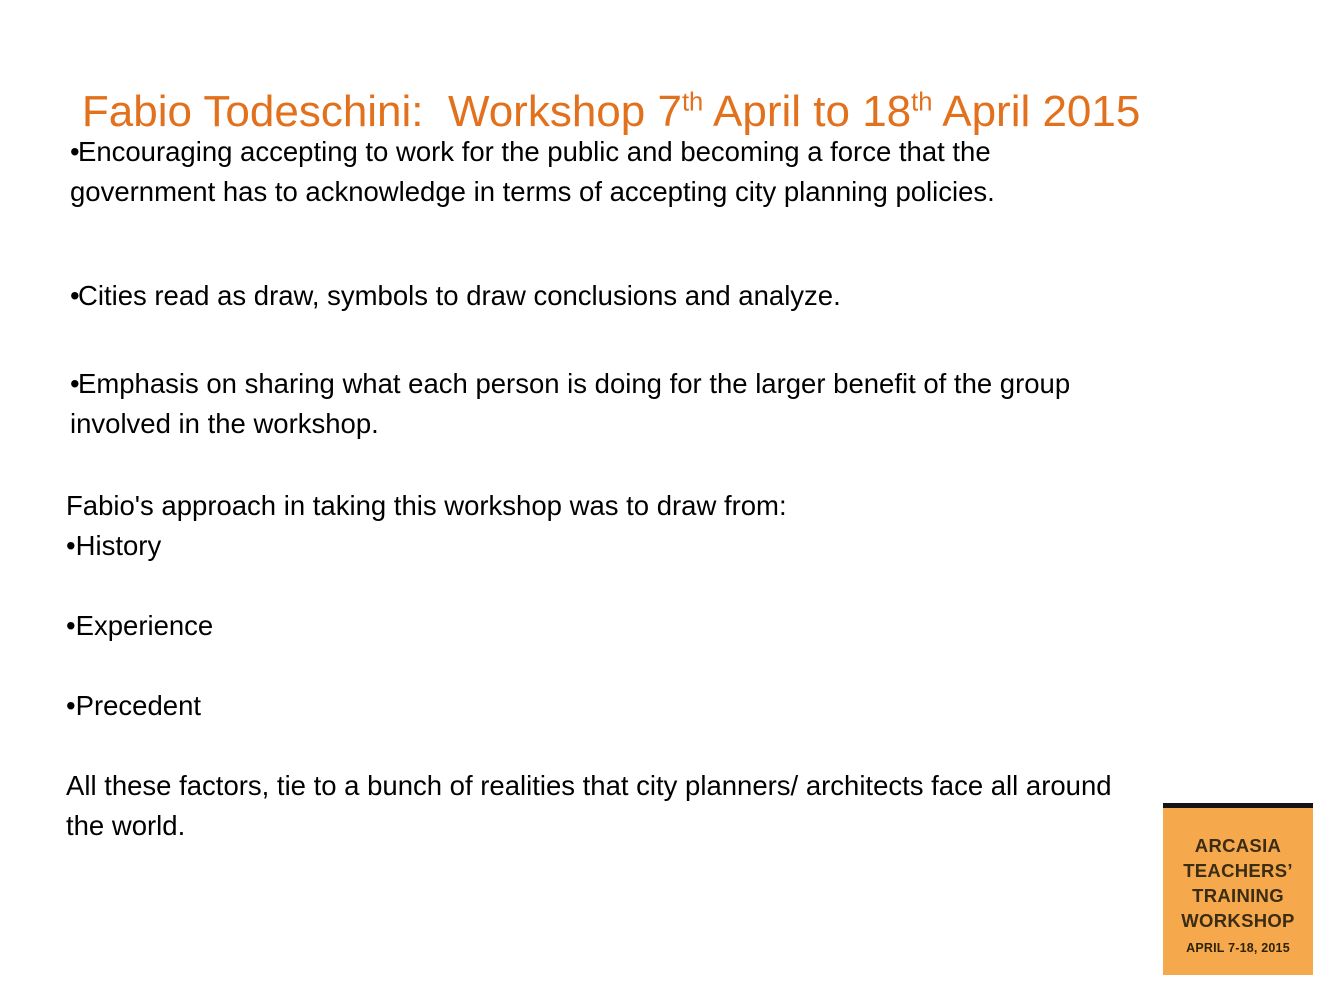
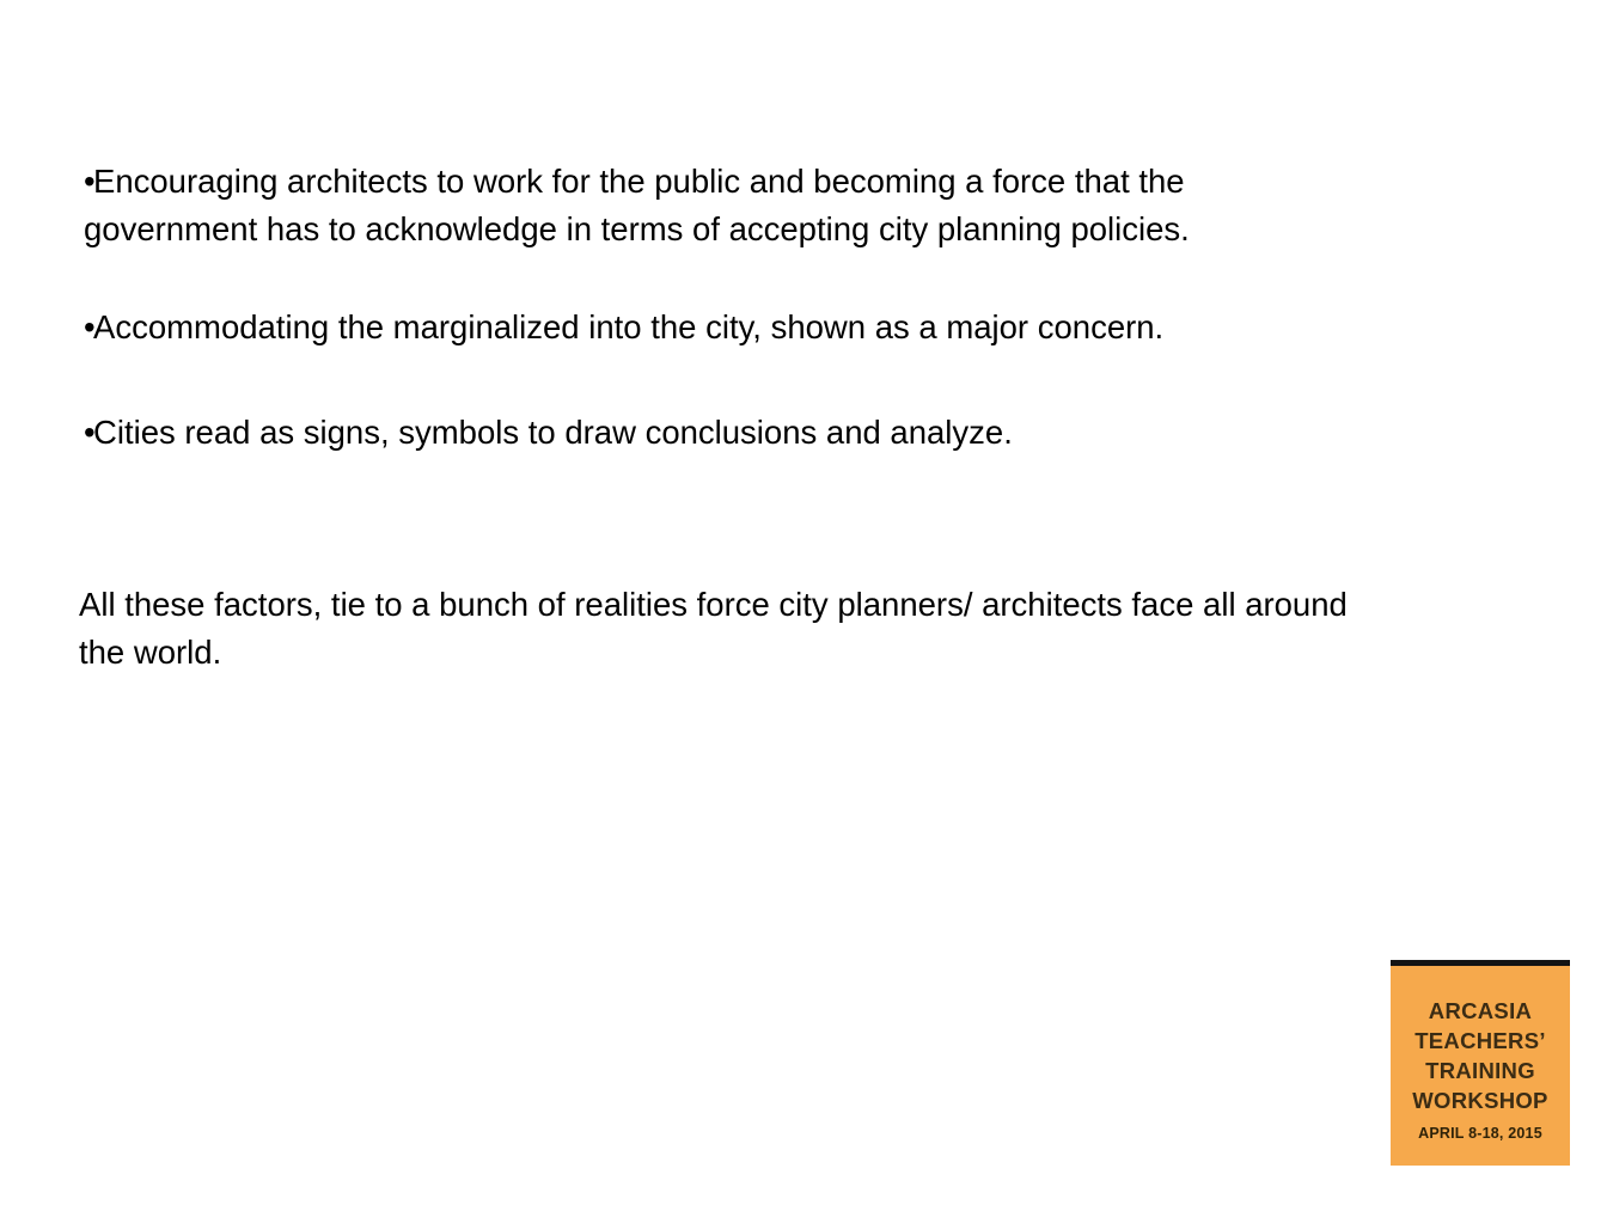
- Fabio Todeschini: Workshop 7th April to 18th April 2015
- •Encouraging accepting to work for the public and becoming a force that the government has to acknowledge in terms of accepting city planning policies.
+ •Encouraging architects to work for the public and becoming a force that the government has to acknowledge in terms of accepting city planning policies.
+ •Accommodating the marginalized into the city, shown as a major concern.
- •Cities read as draw, symbols to draw conclusions and analyze.
+ •Cities read as signs, symbols to draw conclusions and analyze.
- •Emphasis on sharing what each person is doing for the larger benefit of the group involved in the workshop.
- Fabio's approach in taking this workshop was to draw from:
- •History
- •Experience
- •Precedent
- All these factors, tie to a bunch of realities that city planners/ architects face all around the world.
+ All these factors, tie to a bunch of realities force city planners/ architects face all around the world.
  ARCASIA
  TEACHERS’
  TRAINING
  WORKSHOP
- APRIL 7-18, 2015
+ APRIL 8-18, 2015
